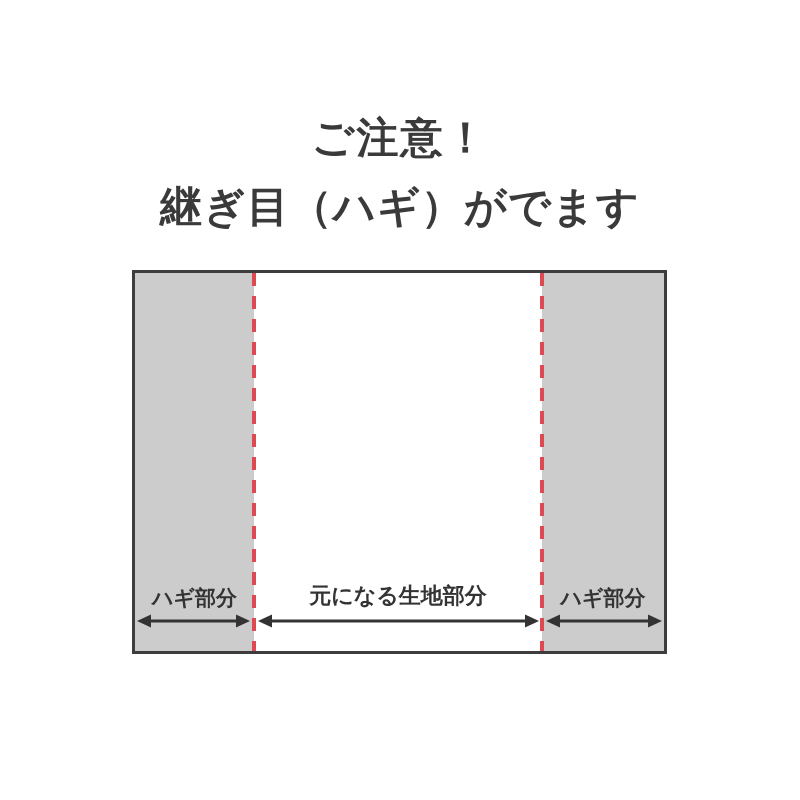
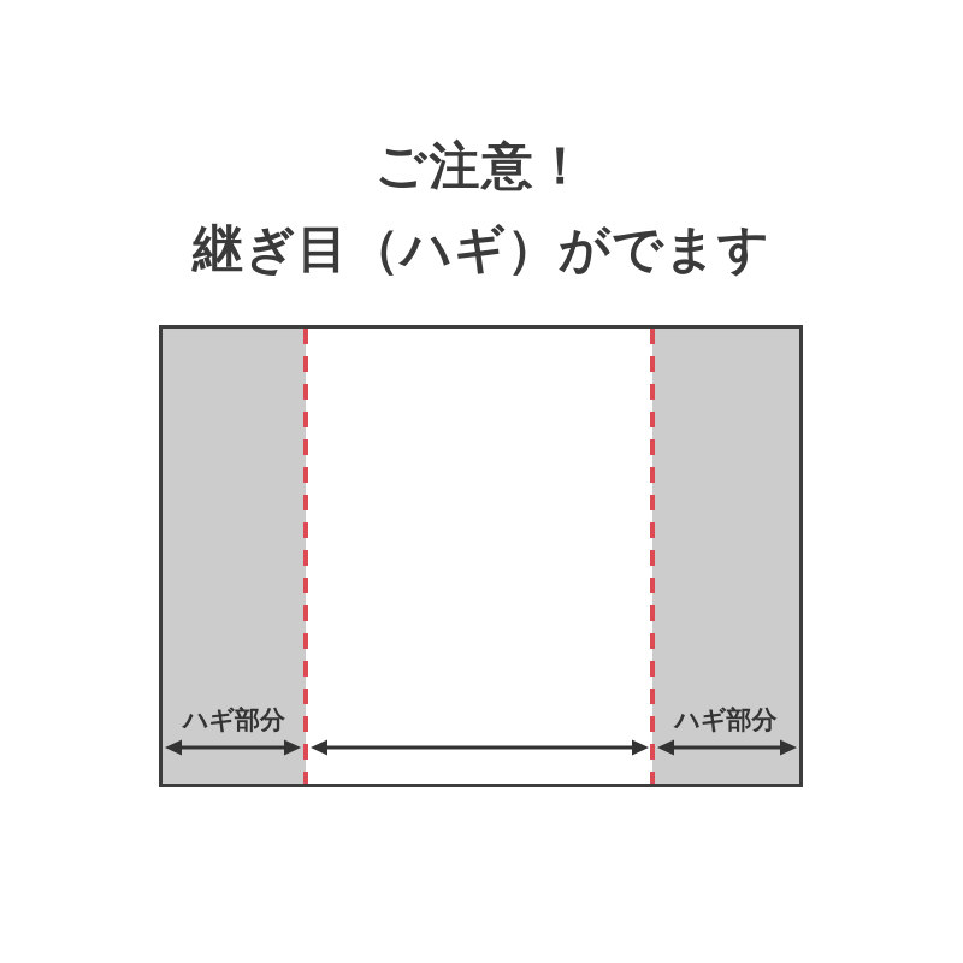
  ご注意！
  継ぎ目（ハギ）がでます
  ハギ部分
- 元になる生地部分
  ハギ部分
